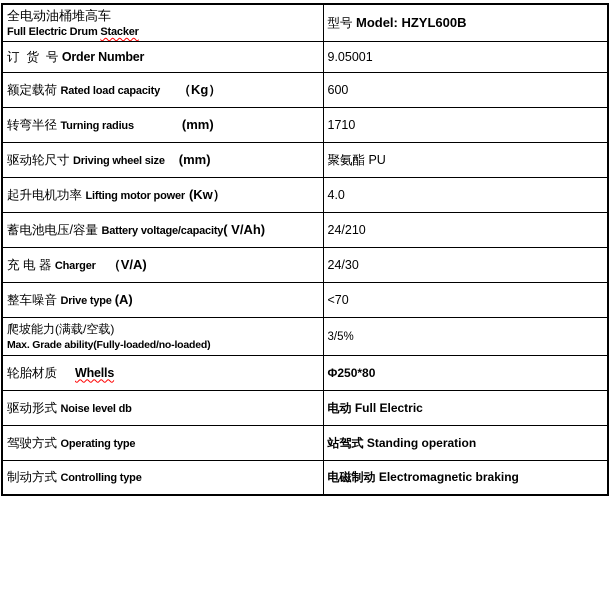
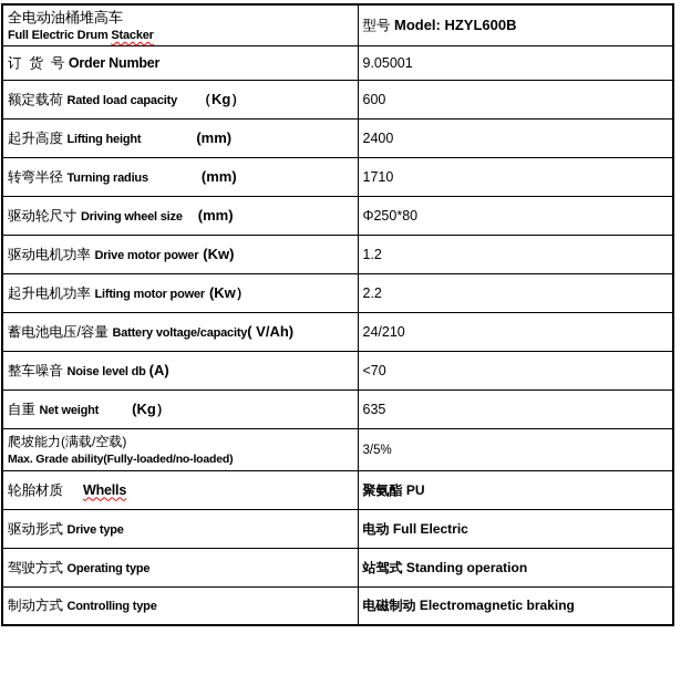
  全电动油桶堆高车 Full Electric Drum Stacker	型号 Model: HZYL600B
  订 货 号 Order Number	9.05001
  额定载荷 Rated load capacity （Kg）	600
+ 起升高度 Lifting height (mm)	2400
  转弯半径 Turning radius (mm)	1710
- 驱动轮尺寸 Driving wheel size (mm)	聚氨酯 PU
+ 驱动轮尺寸 Driving wheel size (mm)	Φ250*80
+ 驱动电机功率 Drive motor power (Kw)	1.2
- 起升电机功率 Lifting motor power (Kw）	4.0
+ 起升电机功率 Lifting motor power (Kw）	2.2
  蓄电池电压/容量 Battery voltage/capacity( V/Ah)	24/210
- 充 电 器 Charger （V/A)	24/30
- 整车噪音 Drive type (A)	<70
+ 整车噪音 Noise level db (A)	<70
+ 自重 Net weight (Kg）	635
  爬坡能力(满载/空载) Max. Grade ability(Fully-loaded/no-loaded)	3/5%
- 轮胎材质 Whells	Φ250*80
+ 轮胎材质 Whells	聚氨酯 PU
- 驱动形式 Noise level db	电动 Full Electric
+ 驱动形式 Drive type	电动 Full Electric
  驾驶方式 Operating type	站驾式 Standing operation
  制动方式 Controlling type	电磁制动 Electromagnetic braking
